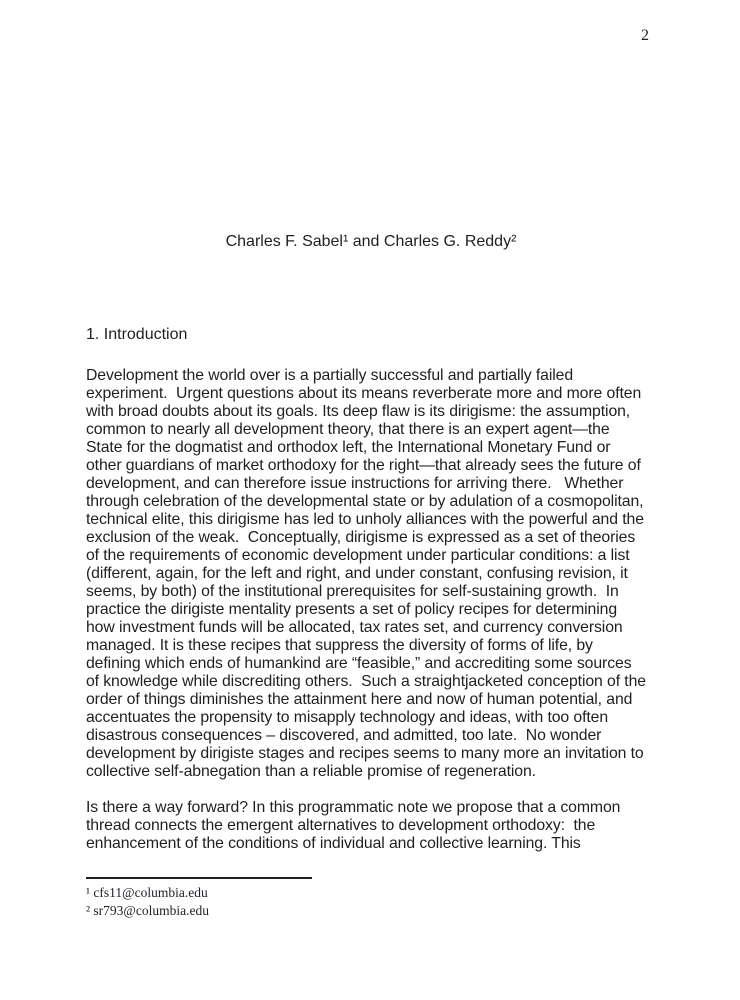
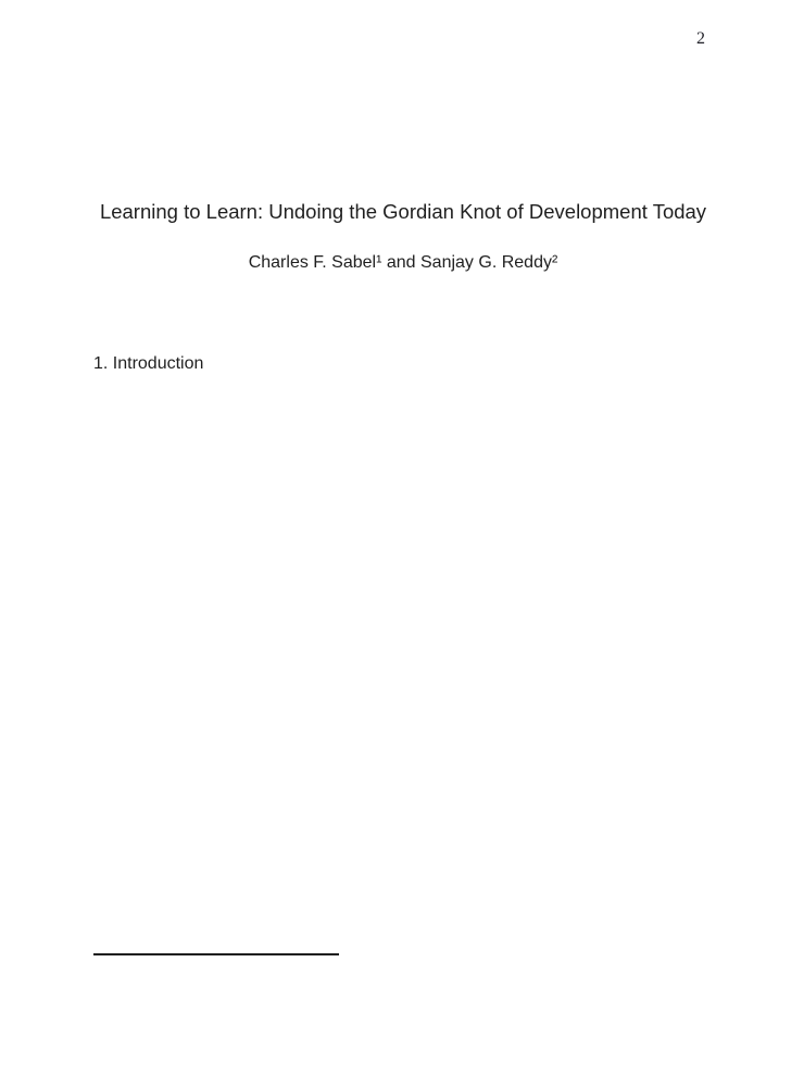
  2
+ Learning to Learn: Undoing the Gordian Knot of Development Today
- Charles F. Sabel¹ and Charles G. Reddy²
+ Charles F. Sabel¹ and Sanjay G. Reddy²
  1. Introduction
- Development the world over is a partially successful and partially failed
- experiment. Urgent questions about its means reverberate more and more often
- with broad doubts about its goals. Its deep flaw is its dirigisme: the assumption,
- common to nearly all development theory, that there is an expert agent—the
- State for the dogmatist and orthodox left, the International Monetary Fund or
- other guardians of market orthodoxy for the right—that already sees the future of
- development, and can therefore issue instructions for arriving there. Whether
- through celebration of the developmental state or by adulation of a cosmopolitan,
- technical elite, this dirigisme has led to unholy alliances with the powerful and the
- exclusion of the weak. Conceptually, dirigisme is expressed as a set of theories
- of the requirements of economic development under particular conditions: a list
- (different, again, for the left and right, and under constant, confusing revision, it
- seems, by both) of the institutional prerequisites for self-sustaining growth. In
- practice the dirigiste mentality presents a set of policy recipes for determining
- how investment funds will be allocated, tax rates set, and currency conversion
- managed. It is these recipes that suppress the diversity of forms of life, by
- defining which ends of humankind are “feasible,” and accrediting some sources
- of knowledge while discrediting others. Such a straightjacketed conception of the
- order of things diminishes the attainment here and now of human potential, and
- accentuates the propensity to misapply technology and ideas, with too often
- disastrous consequences – discovered, and admitted, too late. No wonder
- development by dirigiste stages and recipes seems to many more an invitation to
- collective self-abnegation than a reliable promise of regeneration.
- Is there a way forward? In this programmatic note we propose that a common
- thread connects the emergent alternatives to development orthodoxy: the
- enhancement of the conditions of individual and collective learning. This
- ¹ cfs11@columbia.edu
- ² sr793@columbia.edu
